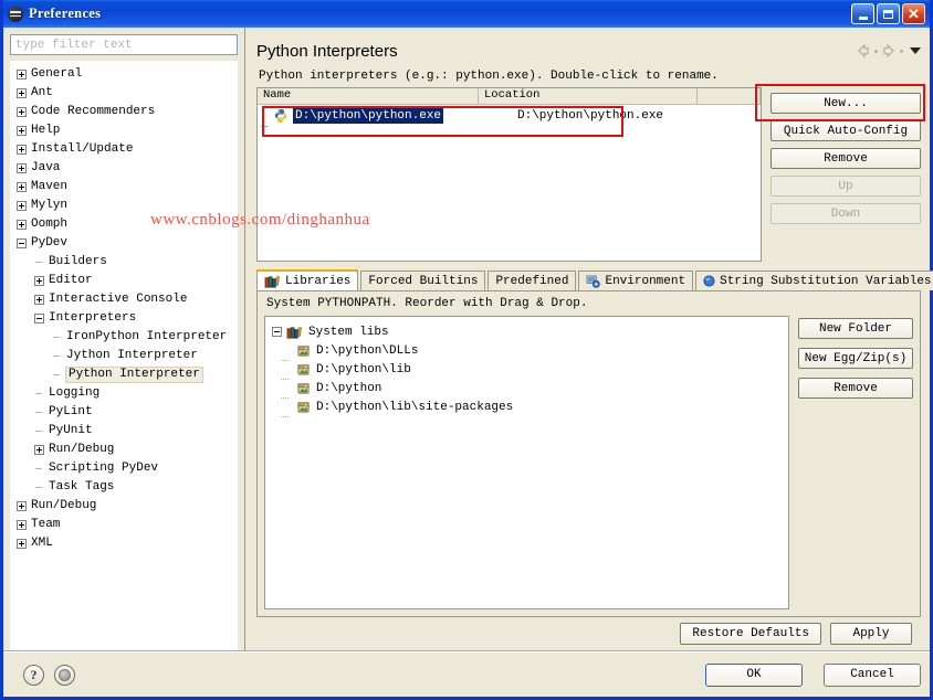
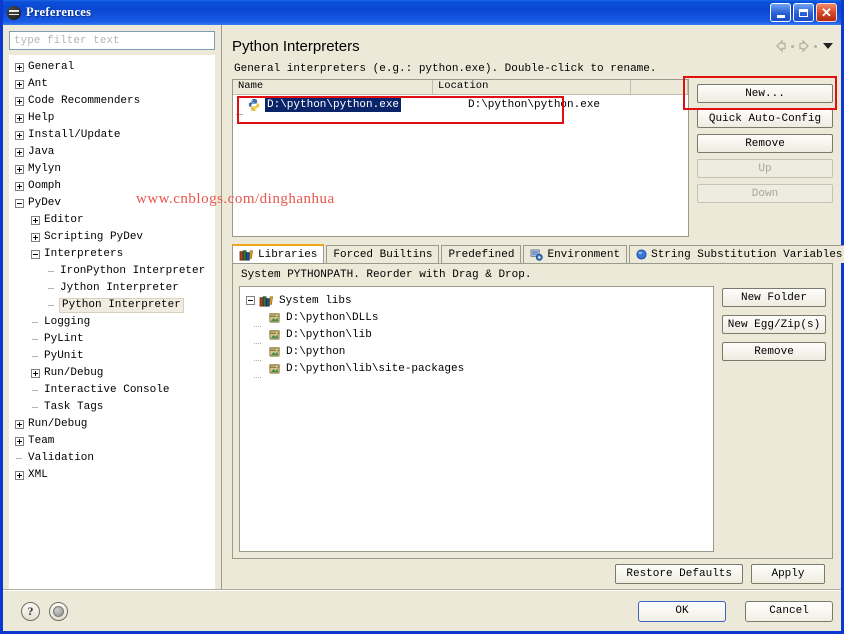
  Preferences
  ✕
  www.cnblogs.com/dinghanhua
  type filter text
  General
  Ant
  Code Recommenders
  Help
  Install/Update
  Java
- Maven
  Mylyn
  Oomph
  PyDev
- Builders
  Editor
- Interactive Console
+ Scripting PyDev
  Interpreters
  IronPython Interpreter
  Jython Interpreter
  Python Interpreter
  Logging
  PyLint
  PyUnit
  Run/Debug
- Scripting PyDev
+ Interactive Console
  Task Tags
  Run/Debug
  Team
+ Validation
  XML
  Python Interpreters
- Python interpreters (e.g.: python.exe). Double-click to rename.
+ General interpreters (e.g.: python.exe). Double-click to rename.
  Name
  Location
  D:\python\python.exe
  D:\python\python.exe
  New...
  Quick Auto-Config
  Remove
  Up
  Down
  Libraries
  Forced Builtins
  Predefined
  Environment
  String Substitution Variables
  System PYTHONPATH. Reorder with Drag & Drop.
  System libs
  D:\python\DLLs
  D:\python\lib
  D:\python
  D:\python\lib\site-packages
  New Folder
  New Egg/Zip(s)
  Remove
  Restore Defaults
  Apply
  ?
  OK
  Cancel
